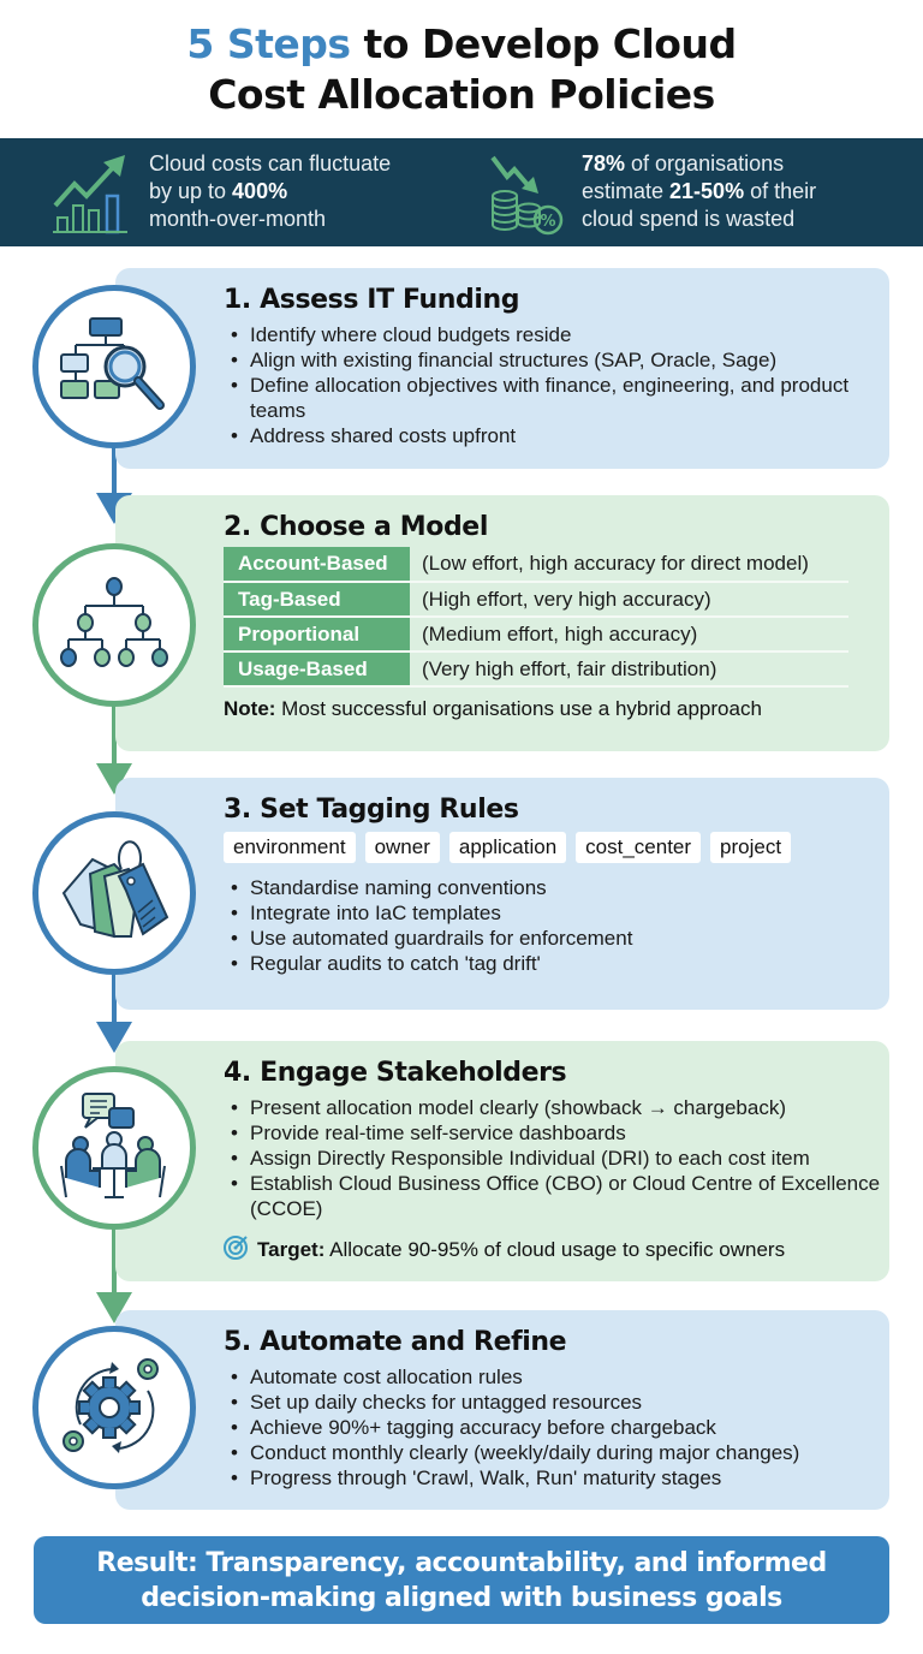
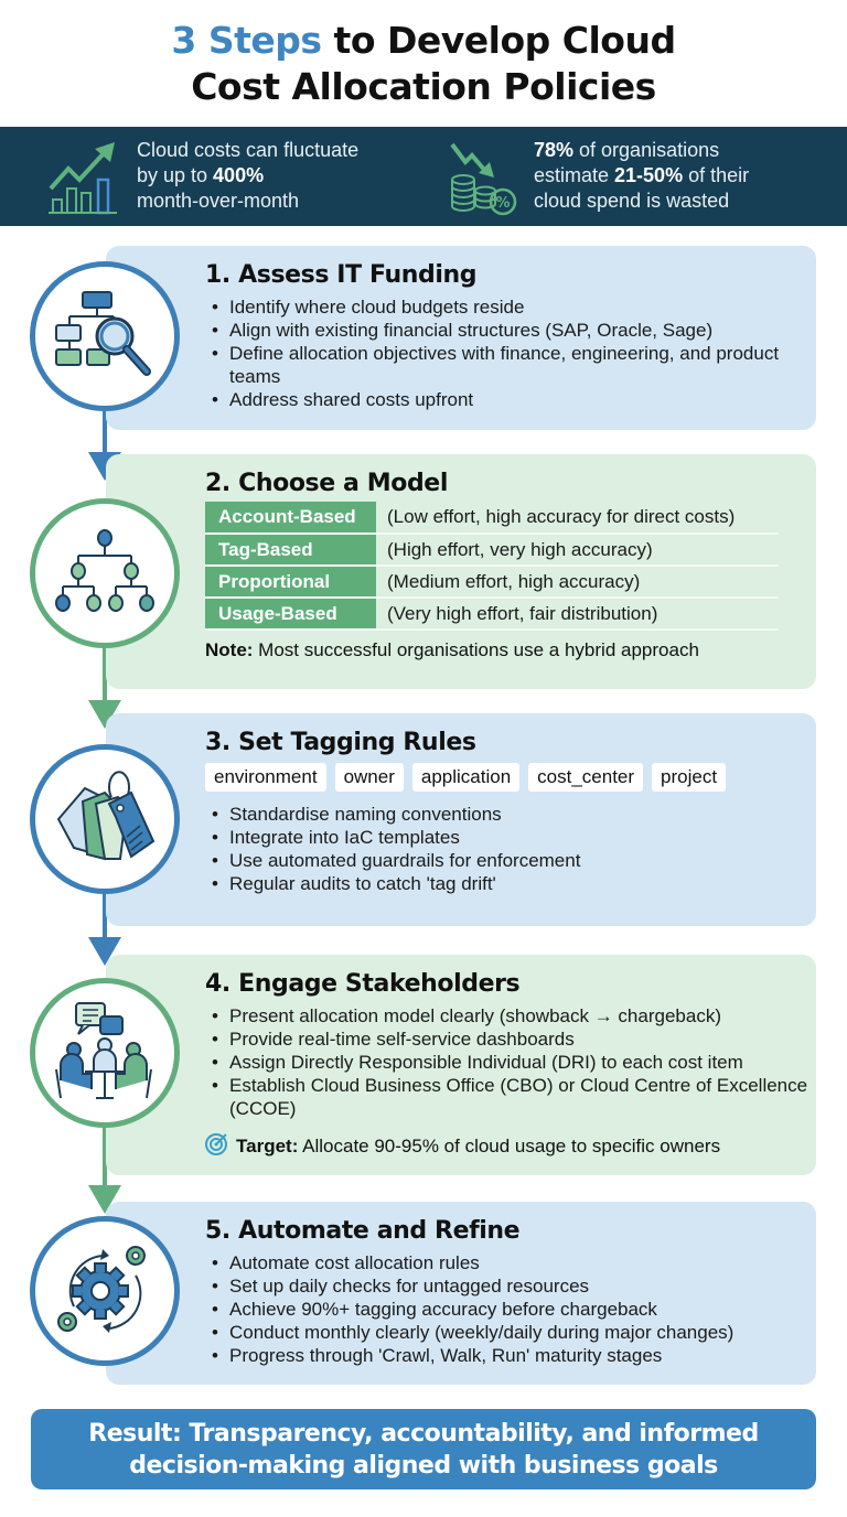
- 5 Steps to Develop Cloud
+ 3 Steps to Develop Cloud
  Cost Allocation Policies
  Cloud costs can fluctuate
  by up to 400%
  month-over-month
  %
  78% of organisations
  estimate 21-50% of their
  cloud spend is wasted
  1. Assess IT Funding
  Identify where cloud budgets reside
  Align with existing financial structures (SAP, Oracle, Sage)
  Define allocation objectives with finance, engineering, and product teams
  Address shared costs upfront
  2. Choose a Model
- Account-Based	(Low effort, high accuracy for direct model)
+ Account-Based	(Low effort, high accuracy for direct costs)
  Tag-Based	(High effort, very high accuracy)
  Proportional	(Medium effort, high accuracy)
  Usage-Based	(Very high effort, fair distribution)
  Note: Most successful organisations use a hybrid approach
  3. Set Tagging Rules
  environment
  owner
  application
  cost_center
  project
  Standardise naming conventions
  Integrate into IaC templates
  Use automated guardrails for enforcement
  Regular audits to catch 'tag drift'
  4. Engage Stakeholders
  Present allocation model clearly (showback → chargeback)
  Provide real-time self-service dashboards
  Assign Directly Responsible Individual (DRI) to each cost item
  Establish Cloud Business Office (CBO) or Cloud Centre of Excellence (CCOE)
  Target: Allocate 90-95% of cloud usage to specific owners
  5. Automate and Refine
  Automate cost allocation rules
  Set up daily checks for untagged resources
  Achieve 90%+ tagging accuracy before chargeback
  Conduct monthly clearly (weekly/daily during major changes)
  Progress through 'Crawl, Walk, Run' maturity stages
  Result: Transparency, accountability, and informed
  decision-making aligned with business goals
